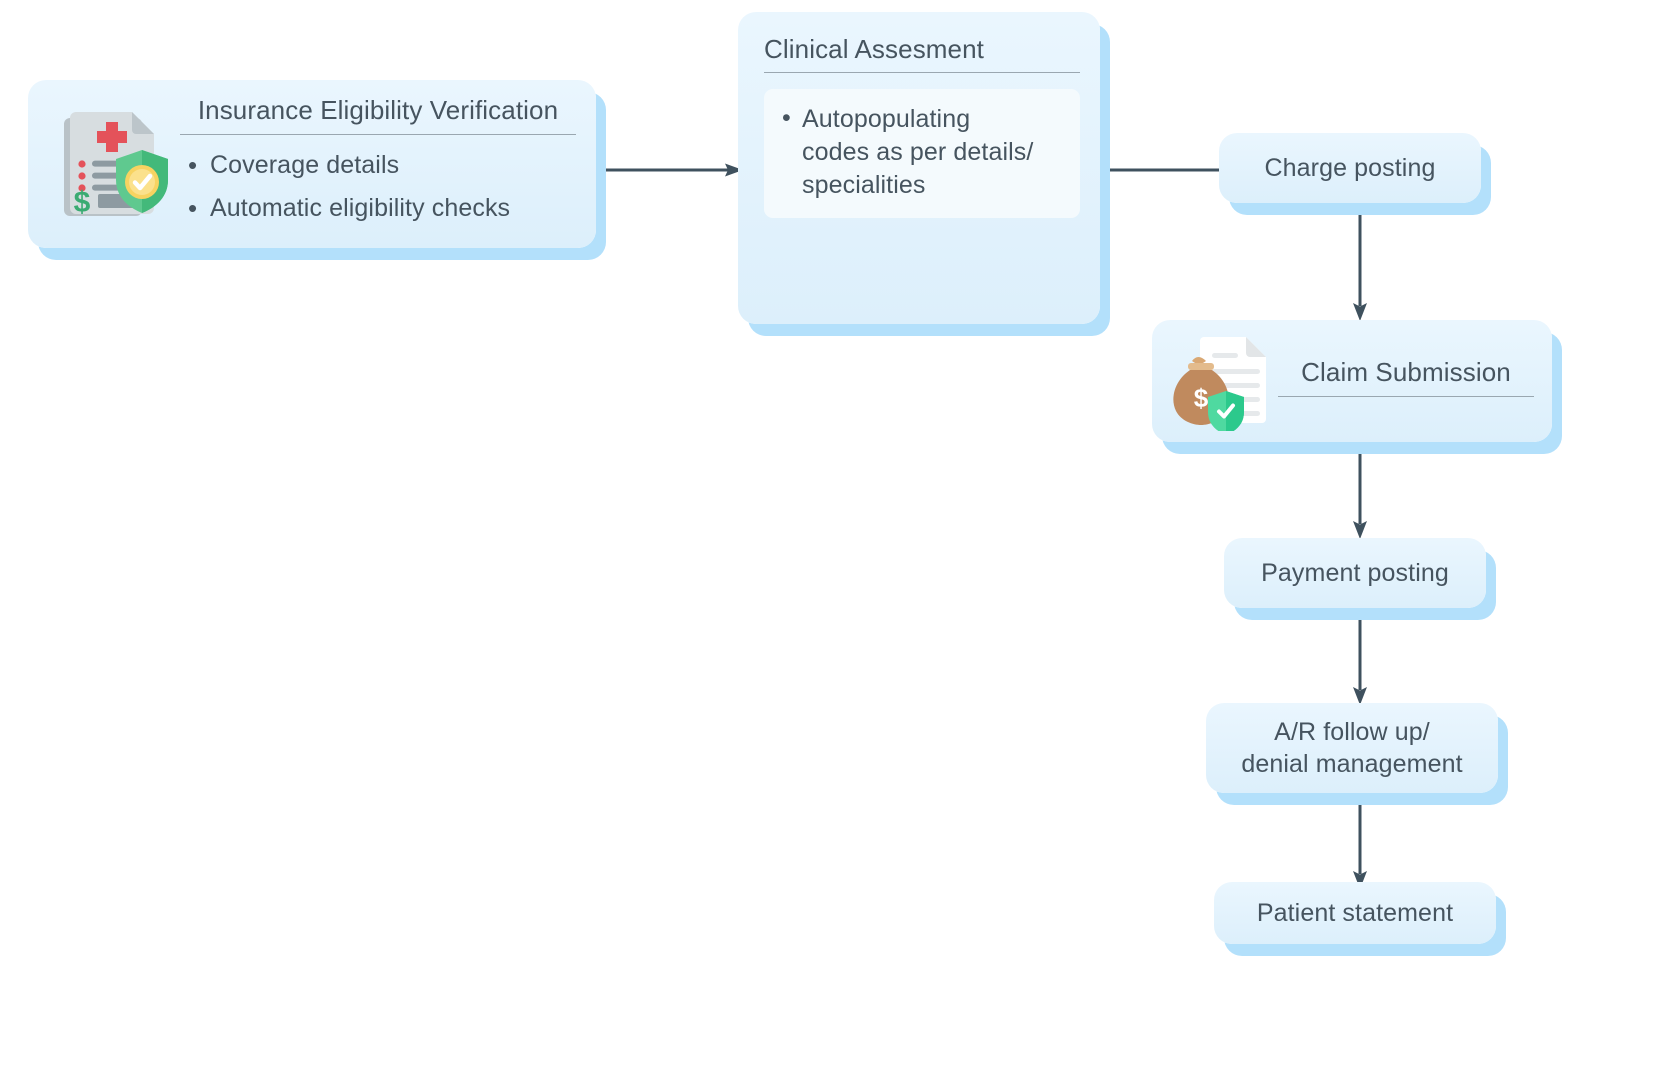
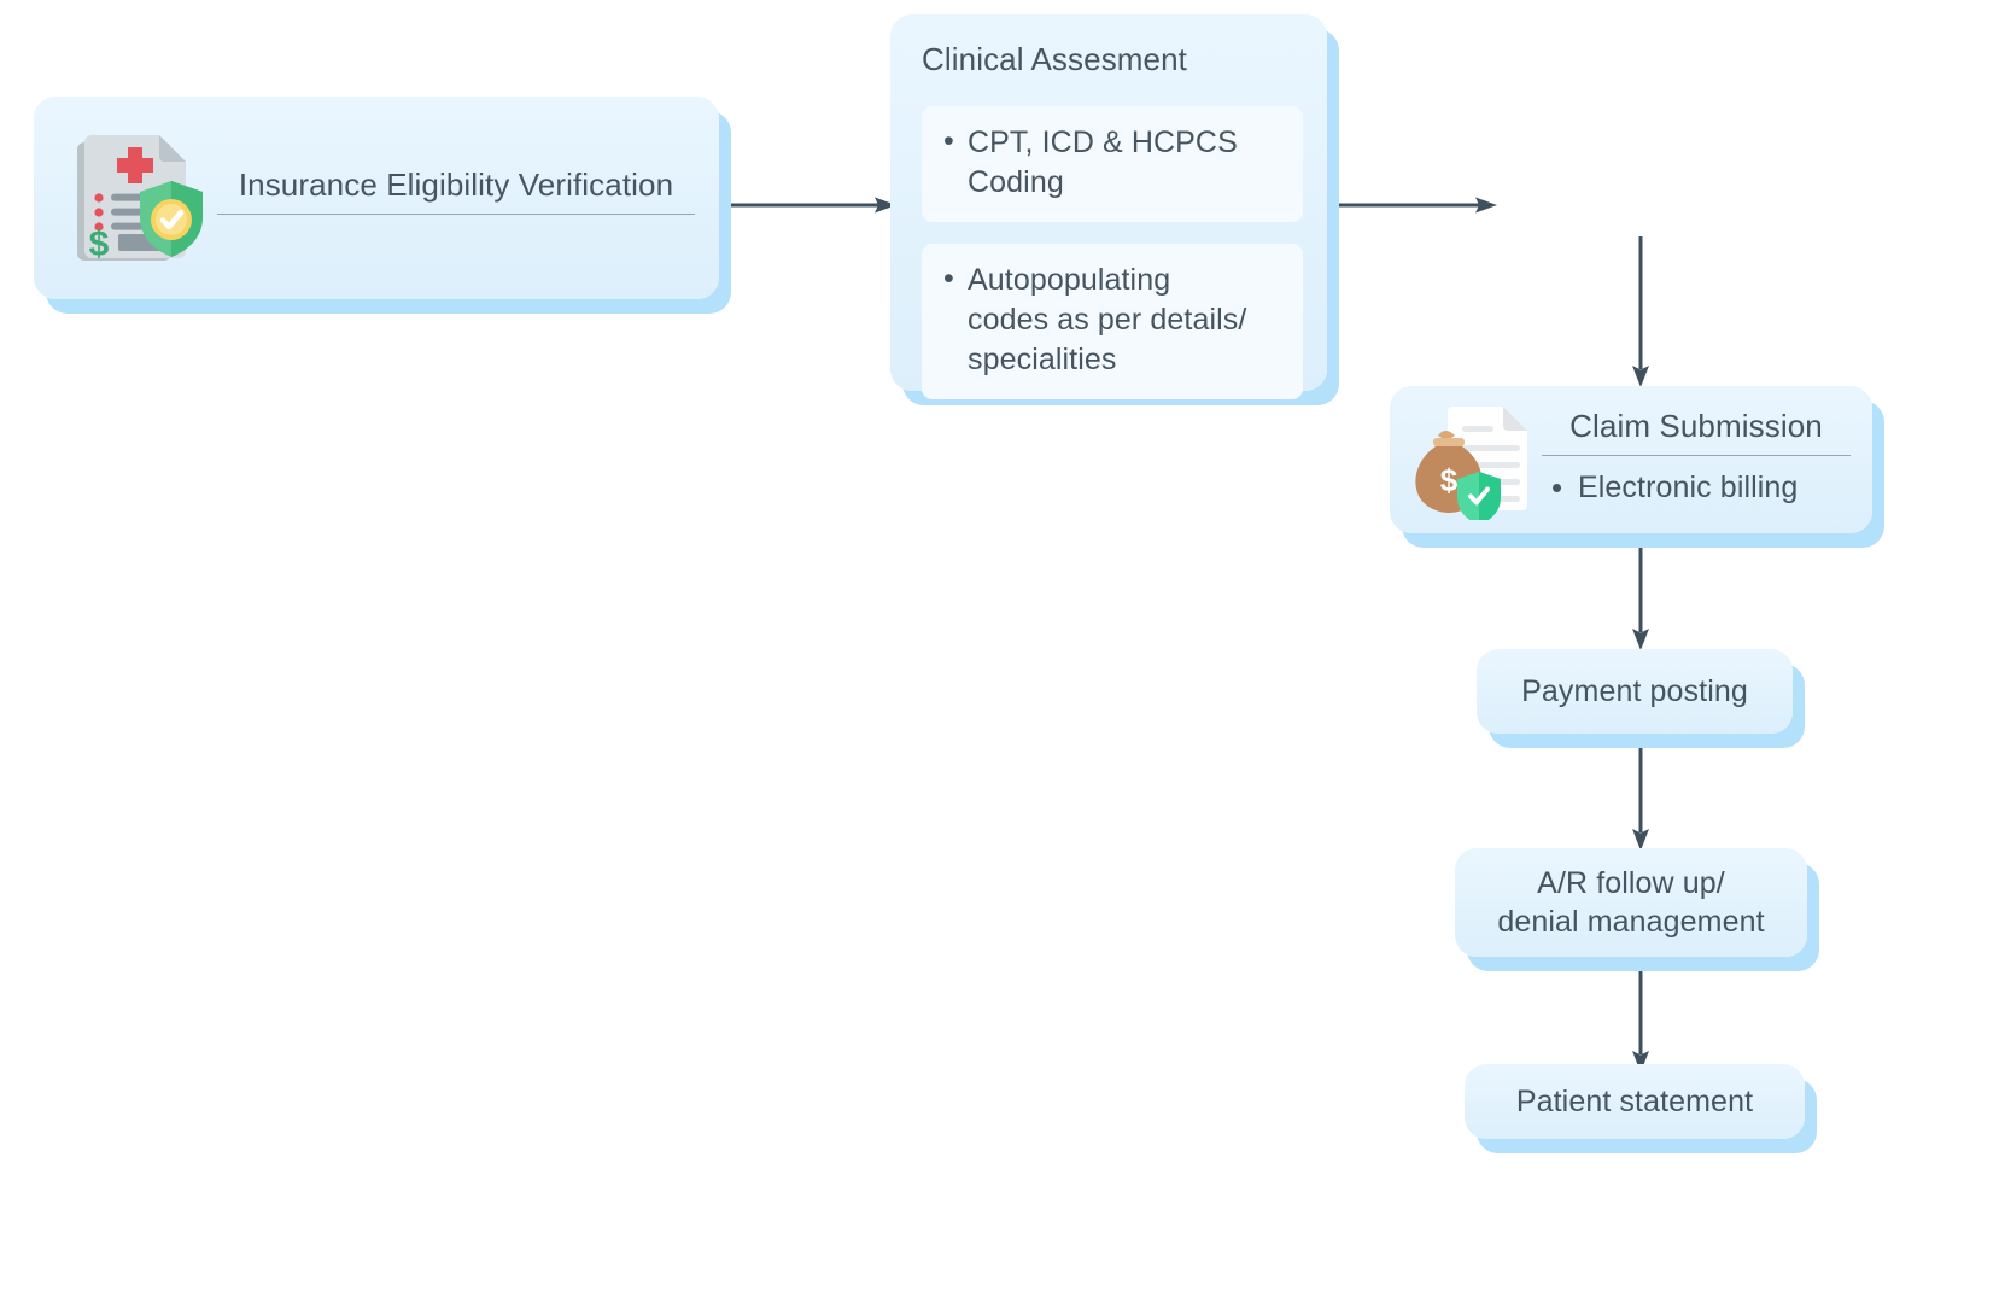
  $
  Insurance Eligibility Verification
- Coverage details
- Automatic eligibility checks
  Clinical Assesment
+ CPT, ICD & HCPCS
+ Coding
  Autopopulating
  codes as per details/
  specialities
- Charge posting
  $
  Claim Submission
+ Electronic billing
  Payment posting
  A/R follow up/
  denial management
  Patient statement
